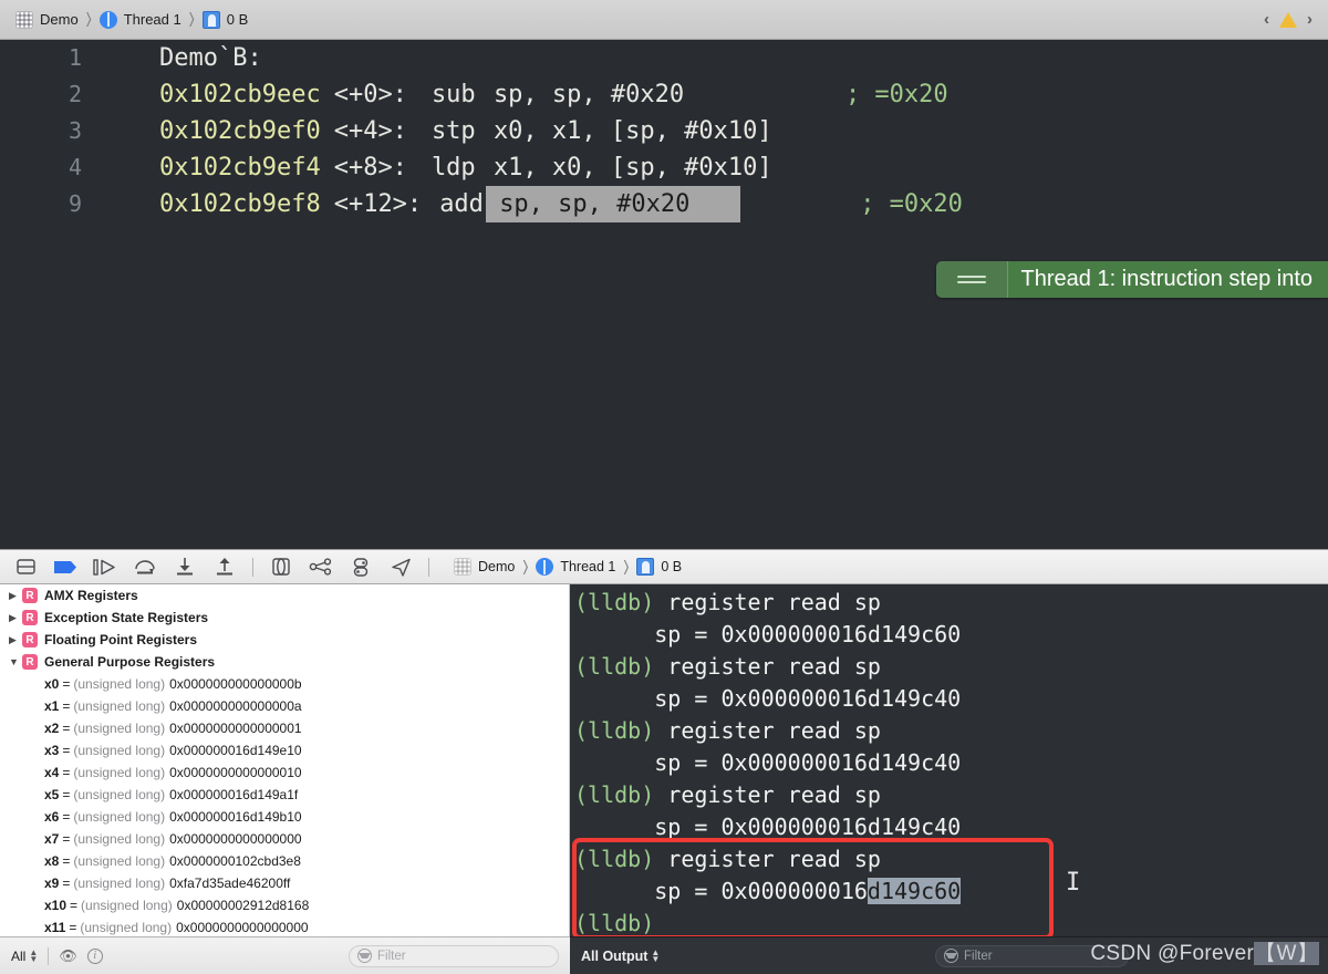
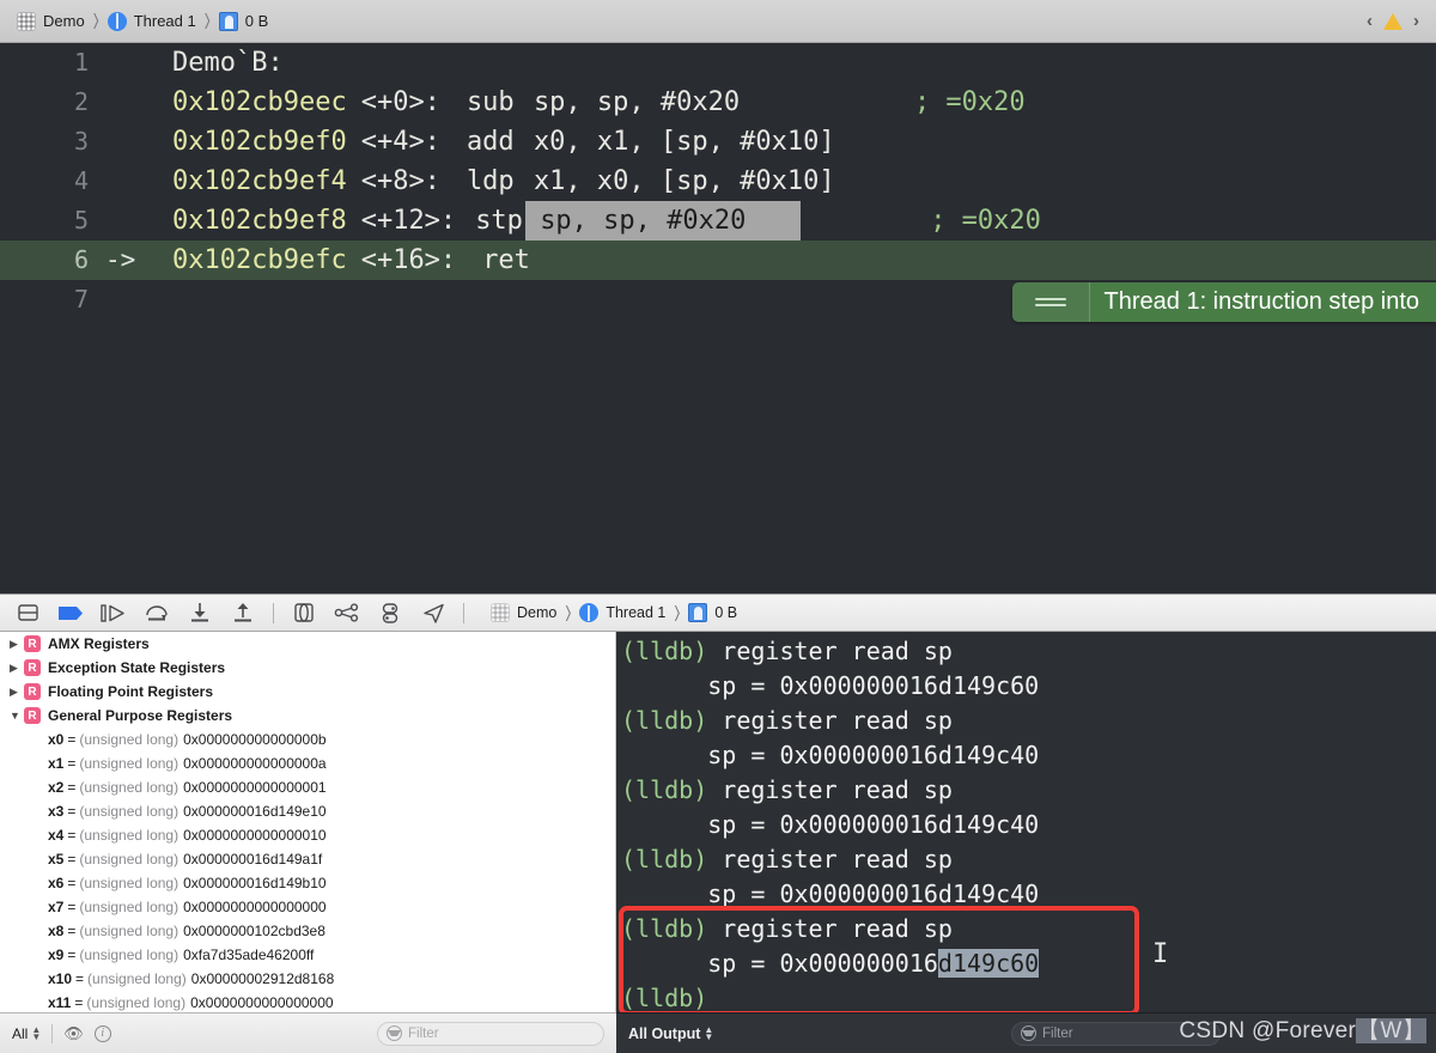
  Demo
  〉
  Thread 1
  〉
  0 B
  ‹
  ›
  1
  Demo`B:
  2
  0x102cb9eec
  <+0>:
  sub
  sp, sp, #0x20
  ; =0x20
  3
  0x102cb9ef0
  <+4>:
- stp
+ add
  x0, x1, [sp, #0x10]
  4
  0x102cb9ef4
  <+8>:
  ldp
  x1, x0, [sp, #0x10]
- 9
+ 5
  0x102cb9ef8
  <+12>:
- add
+ stp
  sp, sp, #0x20
  ; =0x20
+ 6
+ ->
+ 0x102cb9efc
+ <+16>:
+ ret
+ 7
  Thread 1: instruction step into
  Demo
  〉
  Thread 1
  〉
  0 B
  R
  AMX Registers
  R
  Exception State Registers
  R
  Floating Point Registers
  R
  General Purpose Registers
  x0
  =
  (unsigned long)
  0x000000000000000b
  x1
  =
  (unsigned long)
  0x000000000000000a
  x2
  =
  (unsigned long)
  0x0000000000000001
  x3
  =
  (unsigned long)
  0x000000016d149e10
  x4
  =
  (unsigned long)
  0x0000000000000010
  x5
  =
  (unsigned long)
  0x000000016d149a1f
  x6
  =
  (unsigned long)
  0x000000016d149b10
  x7
  =
  (unsigned long)
  0x0000000000000000
  x8
  =
  (unsigned long)
  0x0000000102cbd3e8
  x9
  =
  (unsigned long)
  0xfa7d35ade46200ff
  x10
  =
  (unsigned long)
  0x00000002912d8168
  x11
  =
  (unsigned long)
  0x0000000000000000
  (lldb) register read sp
  sp = 0x000000016d149c60
  (lldb) register read sp
  sp = 0x000000016d149c40
  (lldb) register read sp
  sp = 0x000000016d149c40
  (lldb) register read sp
  sp = 0x000000016d149c40
  (lldb) register read sp
  sp = 0x000000016d149c60
  (lldb)
  I
  All
  ▲
  ▼
  👁
  i
  Filter
  All Output
  ▲
  ▼
  Filter
  CSDN @Forever【W】
